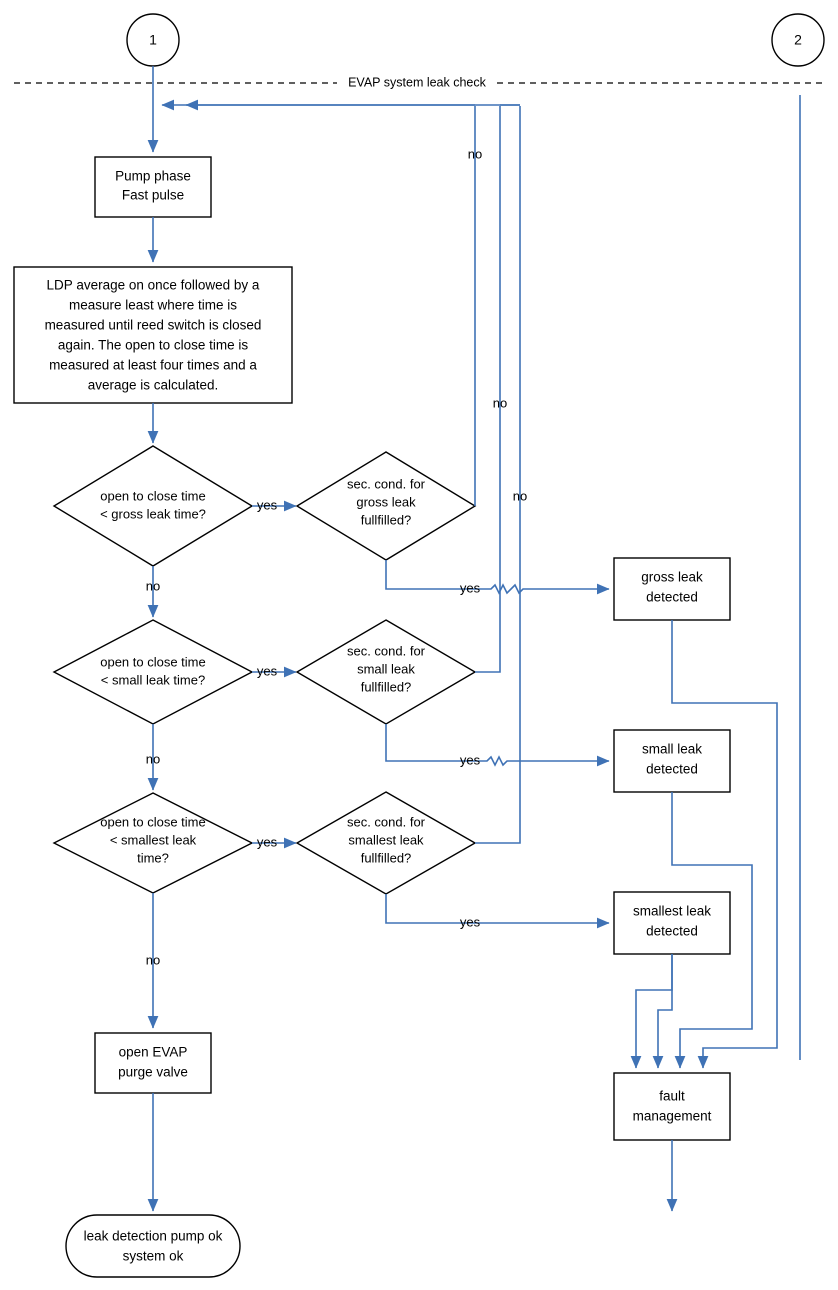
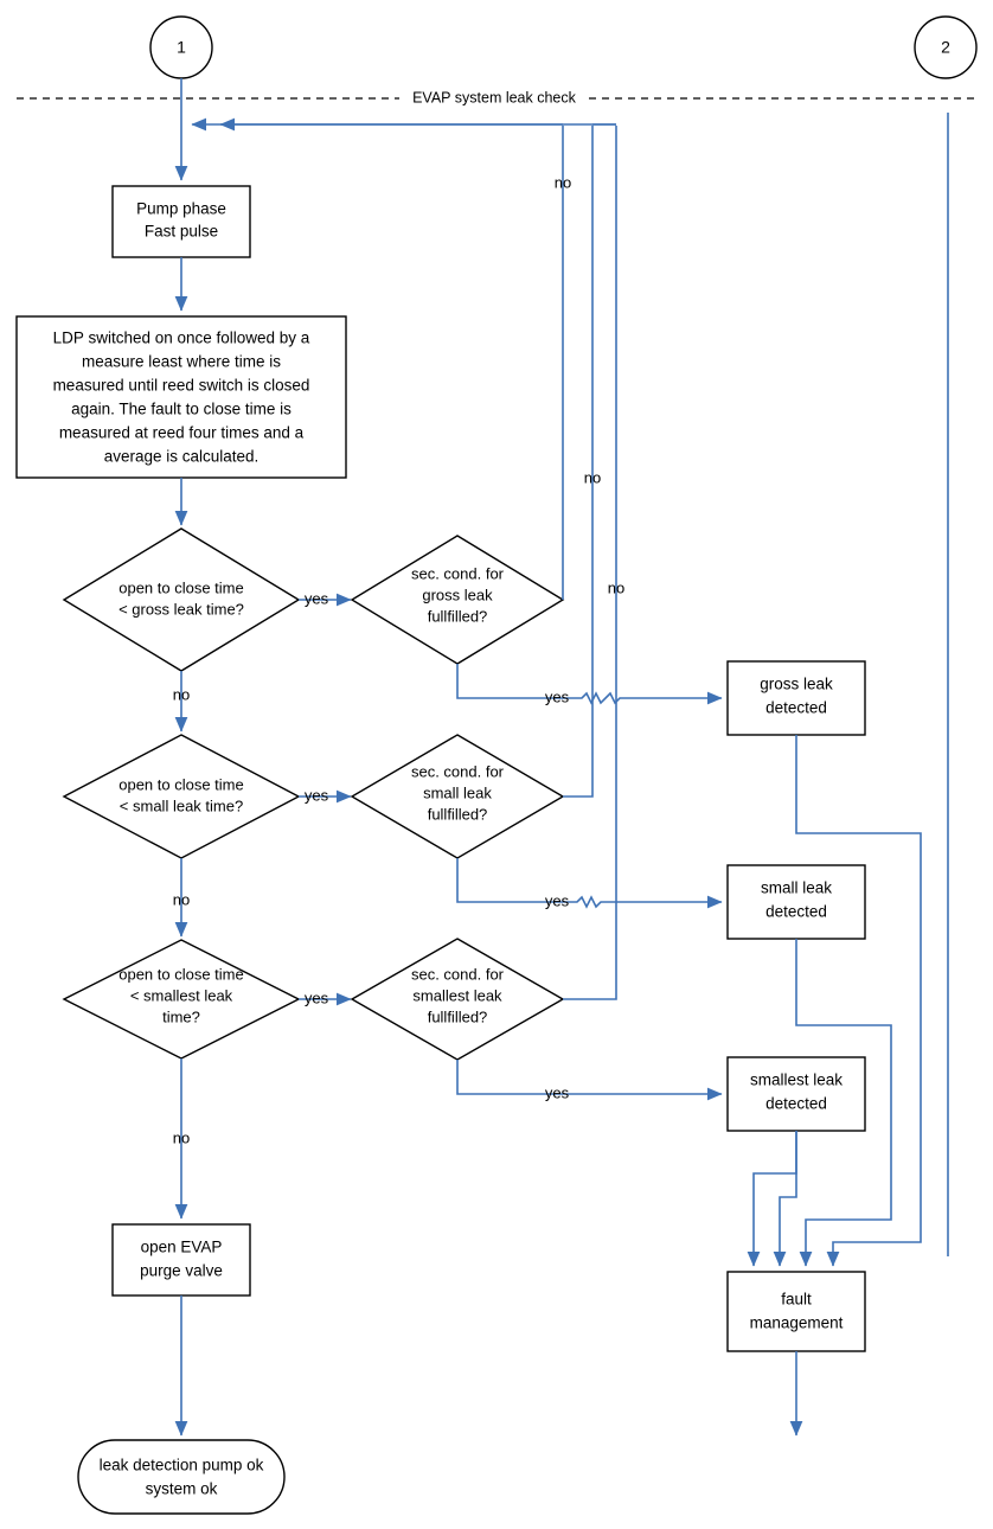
  1
  2
  EVAP system leak check
  Pump phase
  Fast pulse
- LDP average on once followed by a
+ LDP switched on once followed by a
  measure least where time is
  measured until reed switch is closed
- again. The open to close time is
+ again. The fault to close time is
- measured at least four times and a
+ measured at reed four times and a
  average is calculated.
  open to close time
  < gross leak time?
  yes
  no
  sec. cond. for
  gross leak
  fullfilled?
  no
  yes
  open to close time
  < small leak time?
  yes
  no
  sec. cond. for
  small leak
  fullfilled?
  no
  yes
  open to close time
  < smallest leak
  time?
  yes
  no
  sec. cond. for
  smallest leak
  fullfilled?
  no
  yes
  gross leak
  detected
  small leak
  detected
  smallest leak
  detected
  open EVAP
  purge valve
  fault
  management
  leak detection pump ok
  system ok
